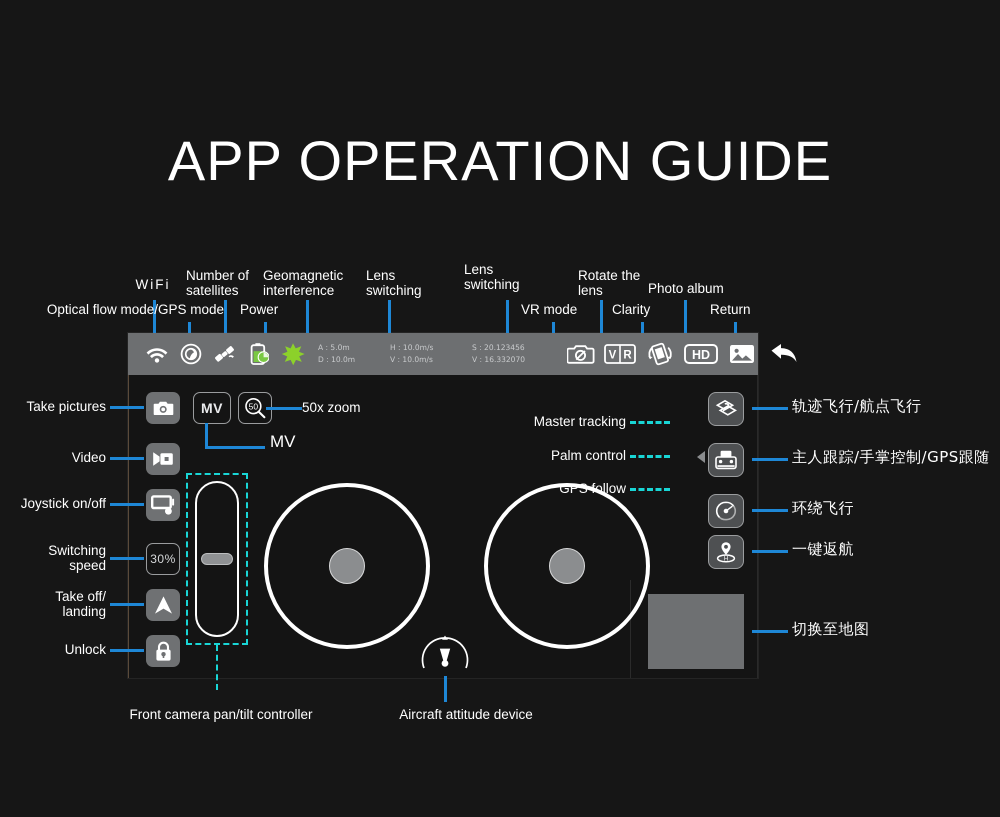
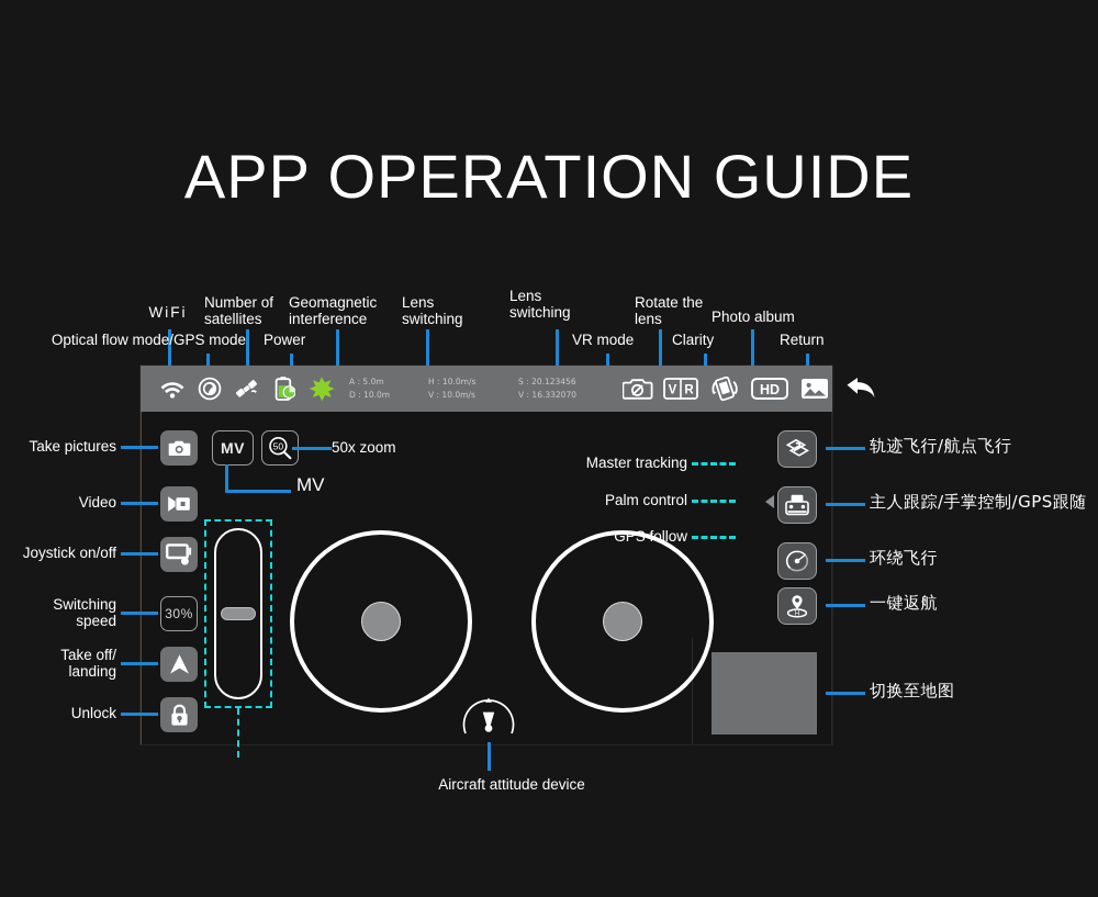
  APP OPERATION GUIDE
  A : 5.0m
  D : 10.0m
  H : 10.0m/s
  V : 10.0m/s
  S : 20.123456
  V : 16.332070
  V
  R
  HD
  MV
  50
  30%
  WiFi
  Optical flow mode/GPS mode
  Number of satellites
  Power
  Geomagnetic interference
  Lens switching
  Lens switching
  VR mode
  Rotate the lens
  Clarity
  Photo album
  Return
  Take pictures
  Video
  Joystick on/off
  Switching
  speed
  Take off/
  landing
  Unlock
  MV
  50x zoom
- Front camera pan/tilt controller
  Aircraft attitude device
  Master tracking
  Palm control
  GPS follow
  轨迹飞行/航点飞行
  主人跟踪/手掌控制/GPS跟随
  环绕飞行
  一键返航
  切换至地图
